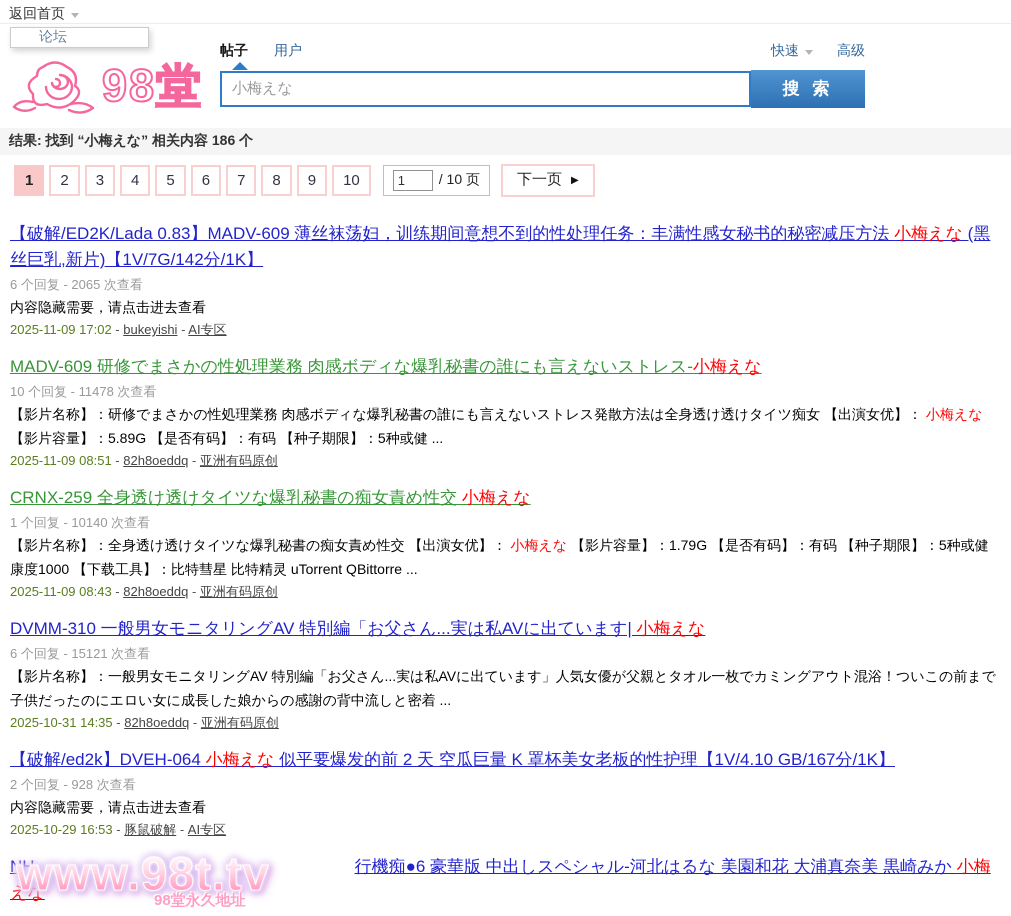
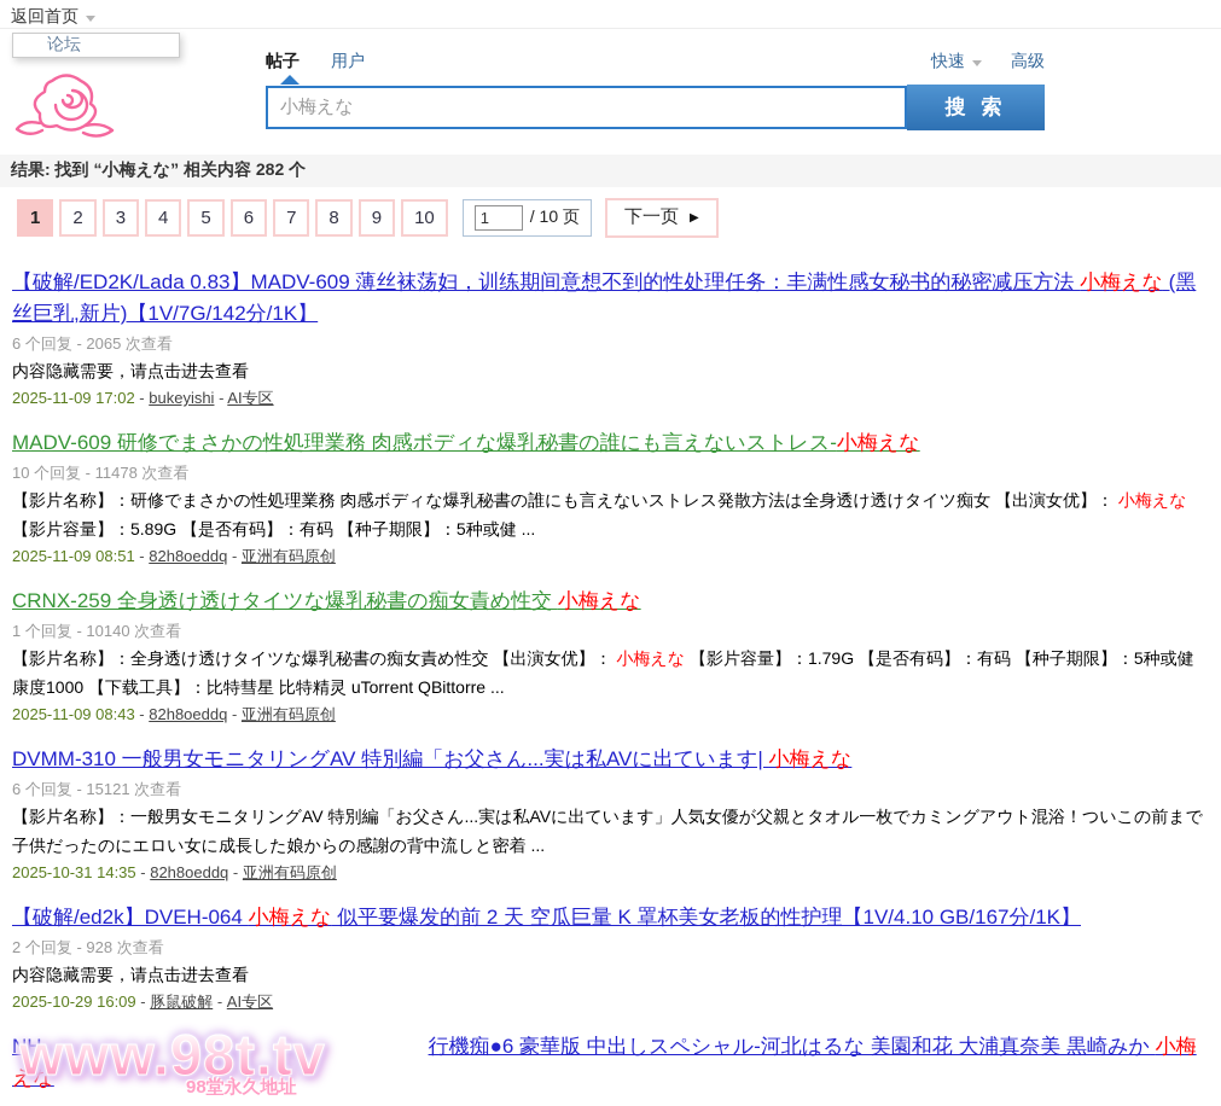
  返回首页
  论坛
- 98堂
  帖子
  用户
  快速
  高级
  小梅えな
  搜 索
- 结果: 找到 “小梅えな” 相关内容 186 个
+ 结果: 找到 “小梅えな” 相关内容 282 个
  1
  2
  3
  4
  5
  6
  7
  8
  9
  10
  1
  / 10 页
  下一页
  ▶
  【破解/ED2K/Lada 0.83】MADV-609 薄丝袜荡妇，训练期间意想不到的性处理任务：丰满性感女秘书的秘密减压方法 小梅えな (黑丝巨乳,新片)【1V/7G/142分/1K】
  6 个回复 - 2065 次查看
  内容隐藏需要，请点击进去查看
  2025-11-09 17:02 - bukeyishi - AI专区
  MADV-609 研修でまさかの性処理業務 肉感ボディな爆乳秘書の誰にも言えないストレス-小梅えな
  10 个回复 - 11478 次查看
  【影片名称】：研修でまさかの性処理業務 肉感ボディな爆乳秘書の誰にも言えないストレス発散方法は全身透け透けタイツ痴女 【出演女优】： 小梅えな 【影片容量】：5.89G 【是否有码】：有码 【种子期限】：5种或健 ...
  2025-11-09 08:51 - 82h8oeddq - 亚洲有码原创
  CRNX-259 全身透け透けタイツな爆乳秘書の痴女責め性交 小梅えな
  1 个回复 - 10140 次查看
  【影片名称】：全身透け透けタイツな爆乳秘書の痴女責め性交 【出演女优】： 小梅えな 【影片容量】：1.79G 【是否有码】：有码 【种子期限】：5种或健康度1000 【下载工具】：比特彗星 比特精灵 uTorrent QBittorre ...
  2025-11-09 08:43 - 82h8oeddq - 亚洲有码原创
  DVMM-310 一般男女モニタリングAV 特別編「お父さん...実は私AVに出ています| 小梅えな
  6 个回复 - 15121 次查看
  【影片名称】：一般男女モニタリングAV 特別編「お父さん...実は私AVに出ています」人気女優が父親とタオル一枚でカミングアウト混浴！ついこの前まで子供だったのにエロい女に成長した娘からの感謝の背中流しと密着 ...
  2025-10-31 14:35 - 82h8oeddq - 亚洲有码原创
  【破解/ed2k】DVEH-064 小梅えな 似平要爆发的前 2 天 空瓜巨量 K 罩杯美女老板的性护理【1V/4.10 GB/167分/1K】
  2 个回复 - 928 次查看
  内容隐藏需要，请点击进去查看
- 2025-10-29 16:53 - 豚鼠破解 - AI专区
+ 2025-10-29 16:09 - 豚鼠破解 - AI专区
  行機痴●6 豪華版 中出しスペシャル-河北はるな 美園和花 大浦真奈美 黒崎みか 小梅
  www.98t.tv
  98堂永久地址
